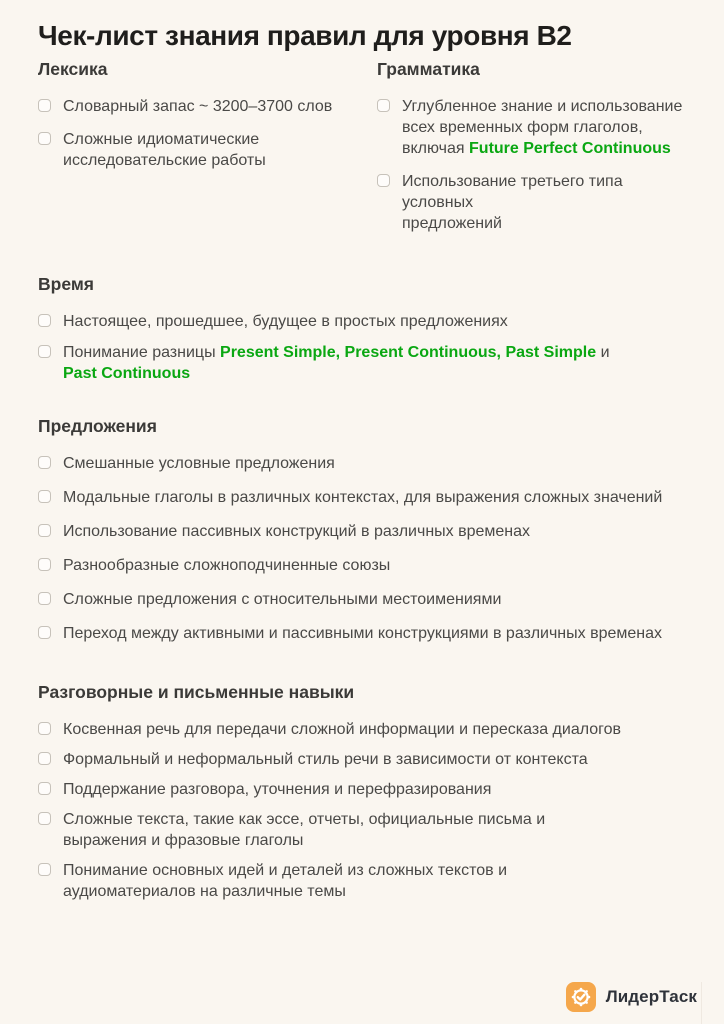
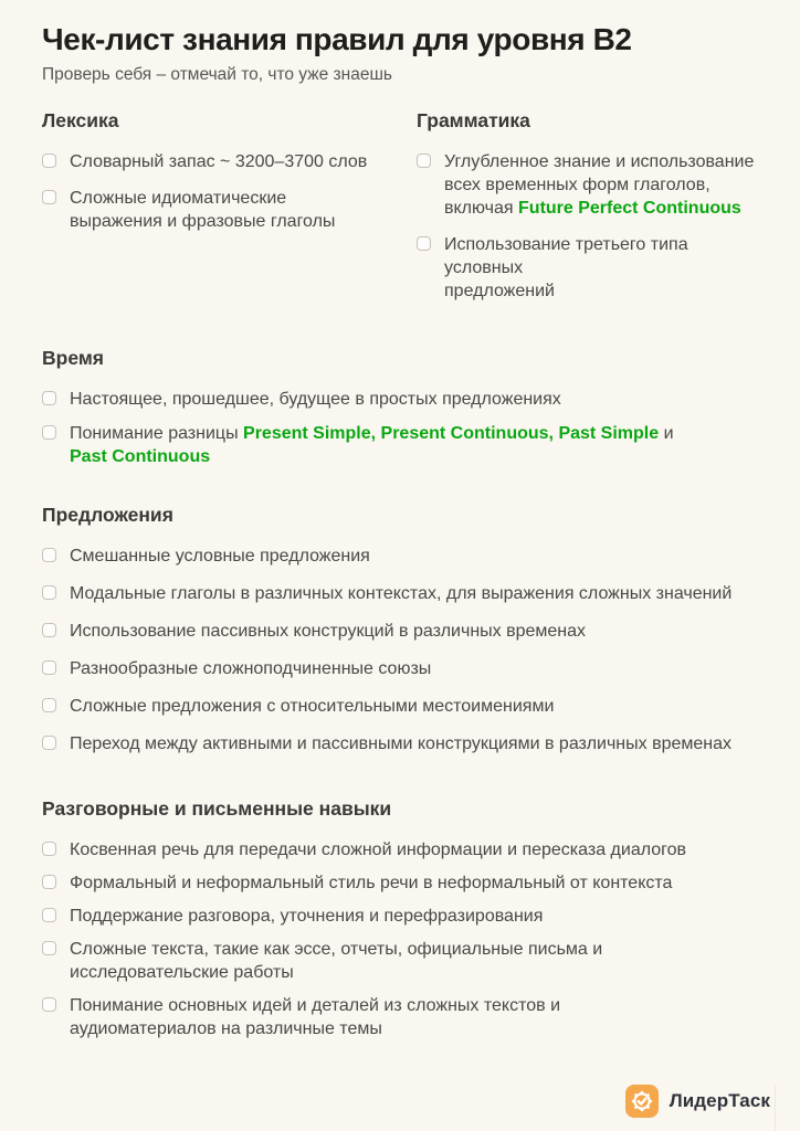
  Чек-лист знания правил для уровня B2
+ Проверь себя – отмечай то, что уже знаешь
  Лексика
  Словарный запас ~ 3200–3700 слов
  Сложные идиоматические
- исследовательские работы
+ выражения и фразовые глаголы
  Грамматика
  Углубленное знание и использование
  всех временных форм глаголов,
  включая Future Perfect Continuous
  Использование третьего типа условных
  предложений
  Время
  Настоящее, прошедшее, будущее в простых предложениях
  Понимание разницы Present Simple, Present Continuous, Past Simple и
  Past Continuous
  Предложения
  Смешанные условные предложения
  Модальные глаголы в различных контекстах, для выражения сложных значений
  Использование пассивных конструкций в различных временах
  Разнообразные сложноподчиненные союзы
  Сложные предложения с относительными местоимениями
  Переход между активными и пассивными конструкциями в различных временах
  Разговорные и письменные навыки
  Косвенная речь для передачи сложной информации и пересказа диалогов
- Формальный и неформальный стиль речи в зависимости от контекста
+ Формальный и неформальный стиль речи в неформальный от контекста
  Поддержание разговора, уточнения и перефразирования
  Сложные текста, такие как эссе, отчеты, официальные письма и
- выражения и фразовые глаголы
+ исследовательские работы
  Понимание основных идей и деталей из сложных текстов и
  аудиоматериалов на различные темы
  ЛидерТаск
